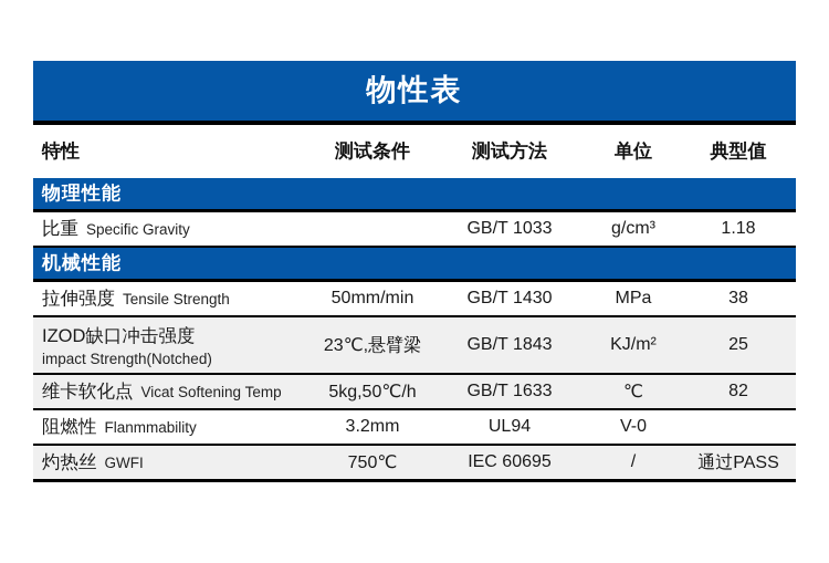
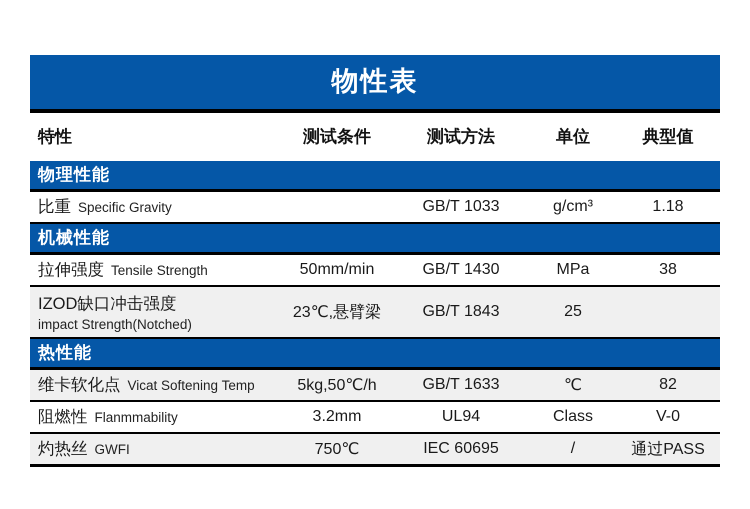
  物性表
  特性
  测试条件
  测试方法
  单位
  典型值
  物理性能
  比重
  Specific Gravity
  GB/T 1033
  g/cm³
  1.18
  机械性能
  拉伸强度
  Tensile Strength
  50mm/min
  GB/T 1430
  MPa
  38
  IZOD缺口冲击强度
  impact Strength(Notched)
  23℃,悬臂梁
  GB/T 1843
- KJ/m²
  25
+ 热性能
  维卡软化点
  Vicat Softening Temp
  5kg,50℃/h
  GB/T 1633
  ℃
  82
  阻燃性
  Flanmmability
  3.2mm
  UL94
+ Class
  V-0
  灼热丝
  GWFI
  750℃
  IEC 60695
  /
  通过PASS
